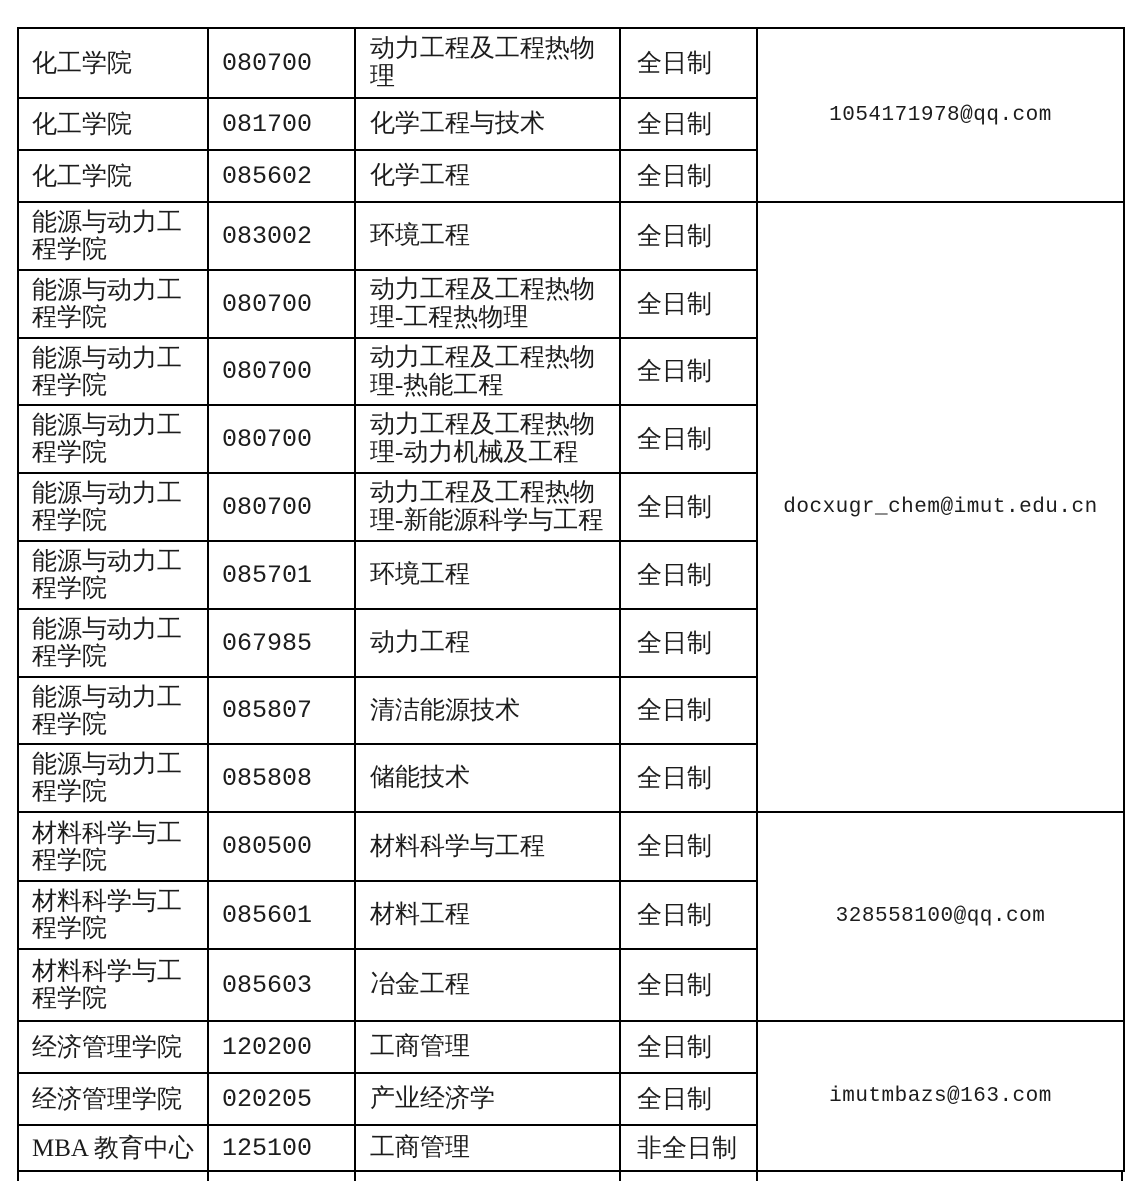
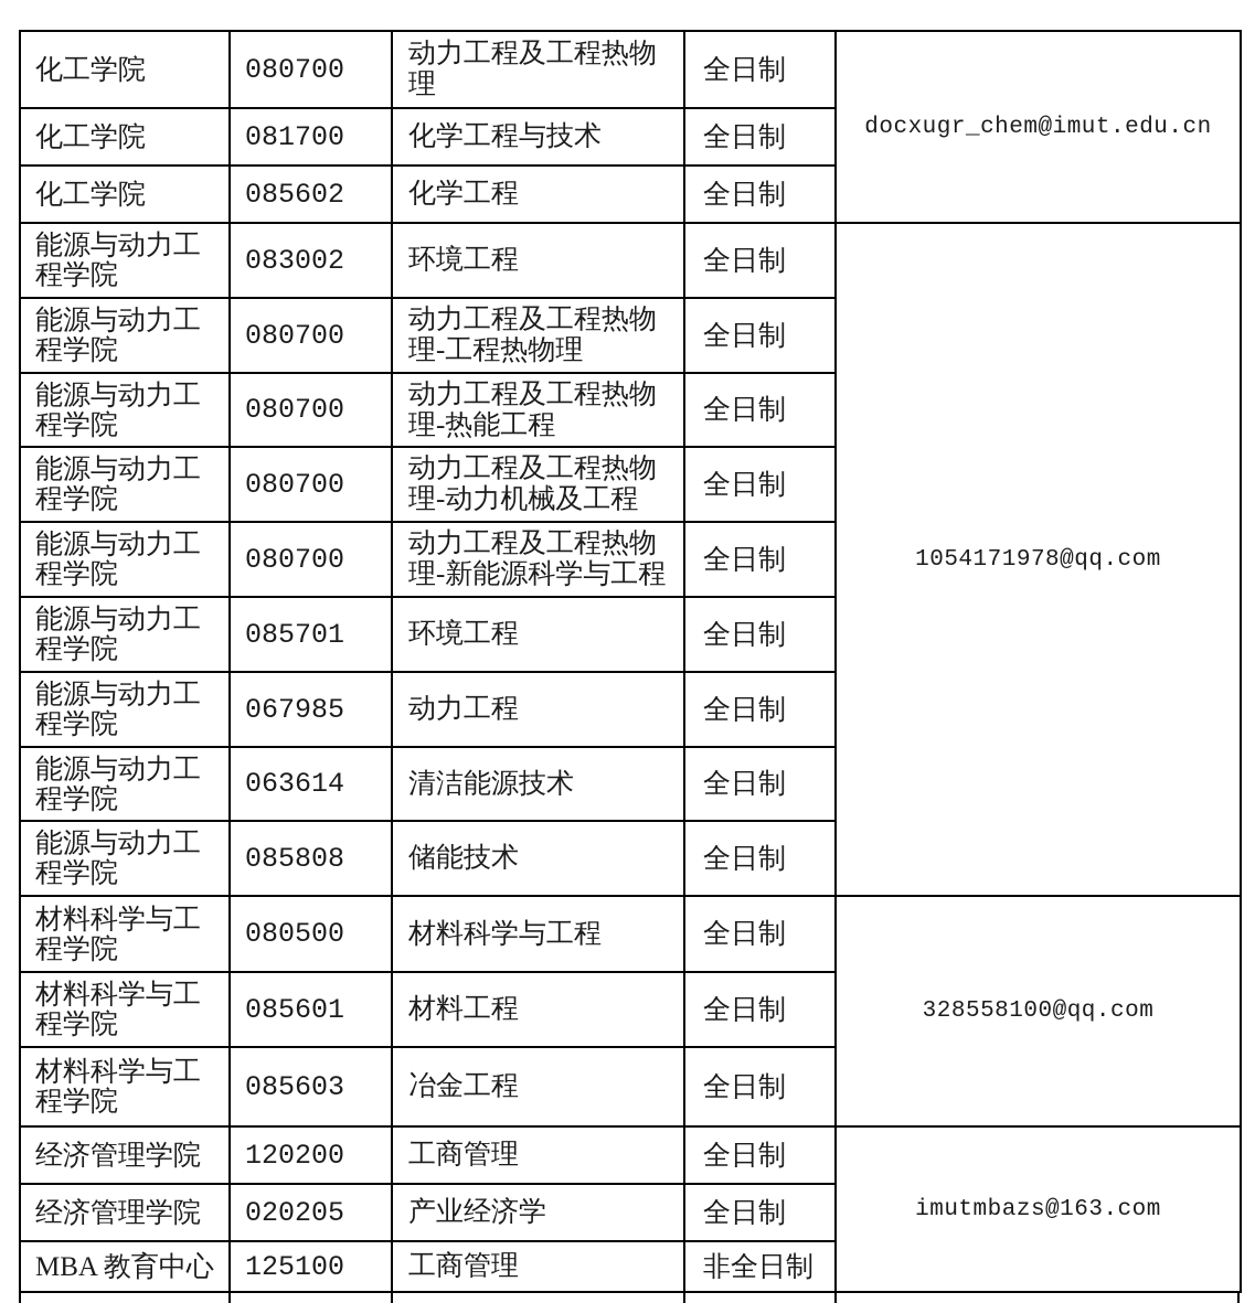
- 化工学院	080700	动力工程及工程热物理	全日制	1054171978@qq.com
+ 化工学院	080700	动力工程及工程热物理	全日制	docxugr_chem@imut.edu.cn
  化工学院	081700	化学工程与技术	全日制
  化工学院	085602	化学工程	全日制
- 能源与动力工程学院	083002	环境工程	全日制	docxugr_chem@imut.edu.cn
+ 能源与动力工程学院	083002	环境工程	全日制	1054171978@qq.com
  能源与动力工程学院	080700	动力工程及工程热物理-工程热物理	全日制
  能源与动力工程学院	080700	动力工程及工程热物理-热能工程	全日制
  能源与动力工程学院	080700	动力工程及工程热物理-动力机械及工程	全日制
  能源与动力工程学院	080700	动力工程及工程热物理-新能源科学与工程	全日制
  能源与动力工程学院	085701	环境工程	全日制
  能源与动力工程学院	067985	动力工程	全日制
- 能源与动力工程学院	085807	清洁能源技术	全日制
+ 能源与动力工程学院	063614	清洁能源技术	全日制
  能源与动力工程学院	085808	储能技术	全日制
  材料科学与工程学院	080500	材料科学与工程	全日制	328558100@qq.com
  材料科学与工程学院	085601	材料工程	全日制
  材料科学与工程学院	085603	冶金工程	全日制
  经济管理学院	120200	工商管理	全日制	imutmbazs@163.com
  经济管理学院	020205	产业经济学	全日制
  MBA 教育中心	125100	工商管理	非全日制
